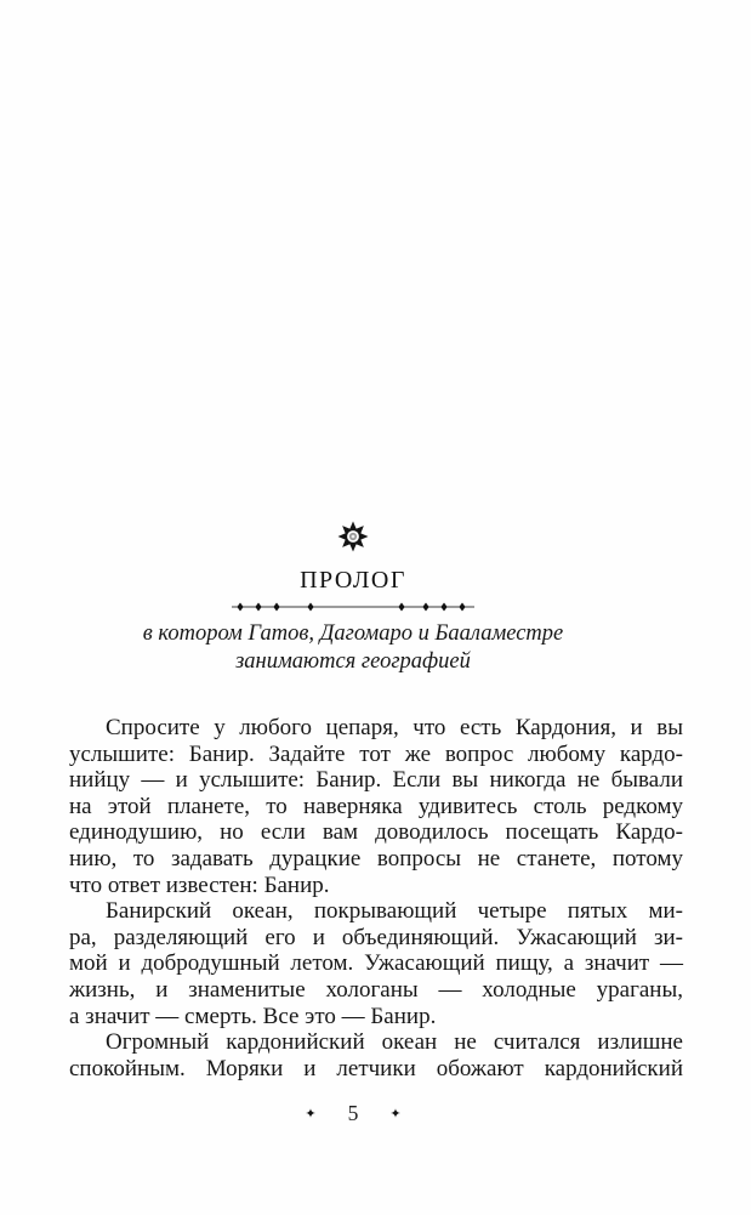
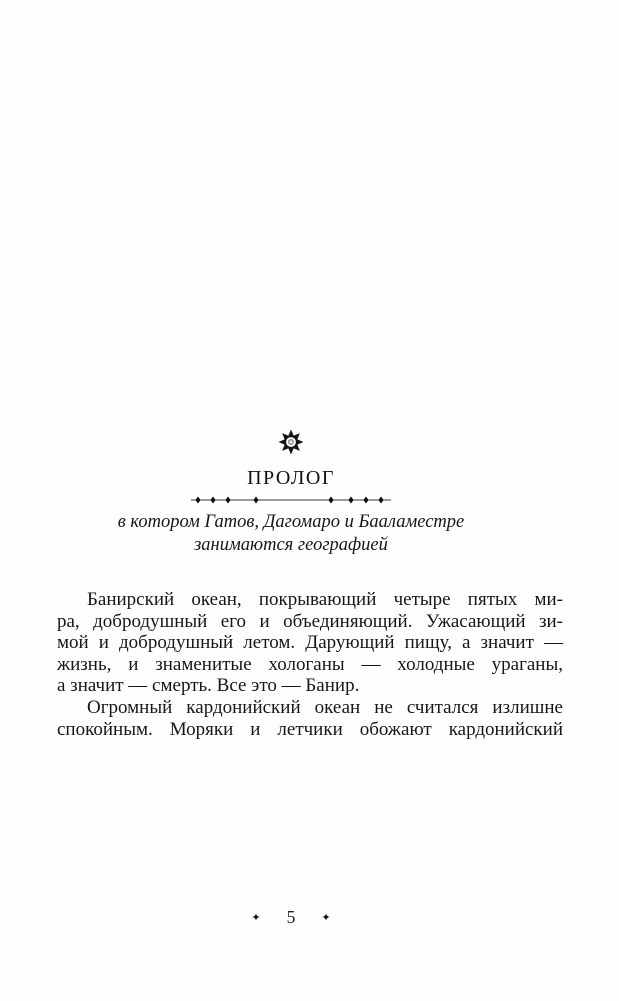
  ПРОЛОГ
  в котором Гатов, Дагомаро и Бааламестре
  занимаются географией
- Спросите у любого цепаря, что есть Кардония, и вы
- услышите: Банир. Задайте тот же вопрос любому кардо-
- нийцу — и услышите: Банир. Если вы никогда не бывали
- на этой планете, то наверняка удивитесь столь редкому
- единодушию, но если вам доводилось посещать Кардо-
- нию, то задавать дурацкие вопросы не станете, потому
- что ответ известен: Банир.
  Банирский океан, покрывающий четыре пятых ми-
- ра, разделяющий его и объединяющий. Ужасающий зи-
+ ра, добродушный его и объединяющий. Ужасающий зи-
- мой и добродушный летом. Ужасающий пищу, а значит —
+ мой и добродушный летом. Дарующий пищу, а значит —
  жизнь, и знаменитые хологаны — холодные ураганы,
  а значит — смерть. Все это — Банир.
  Огромный кардонийский океан не считался излишне
  спокойным. Моряки и летчики обожают кардонийский
  ✦
  5
  ✦
